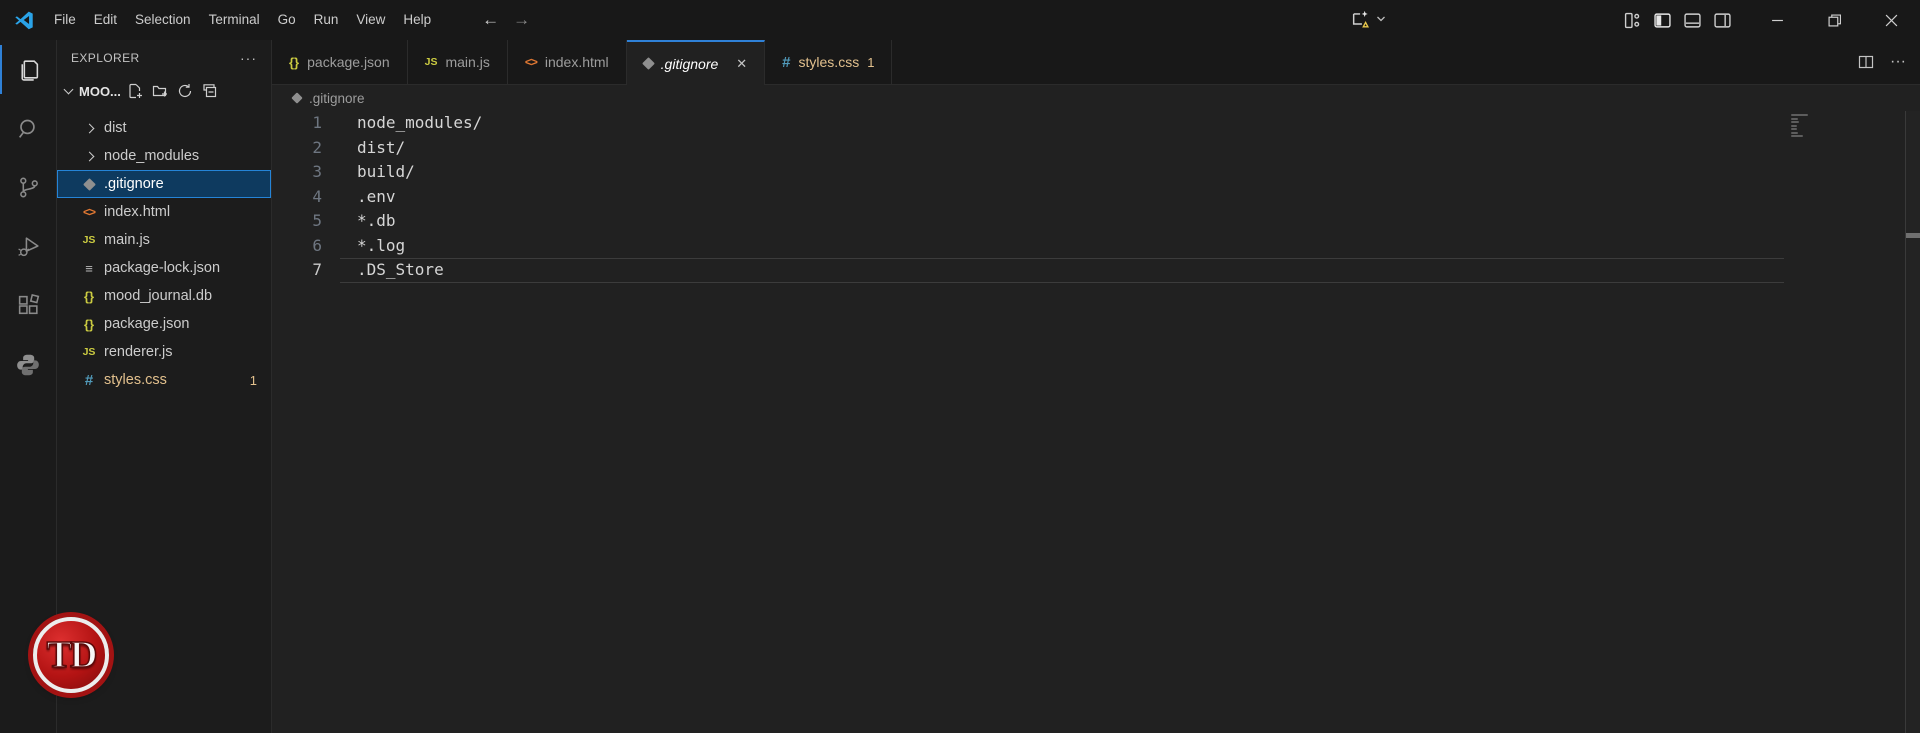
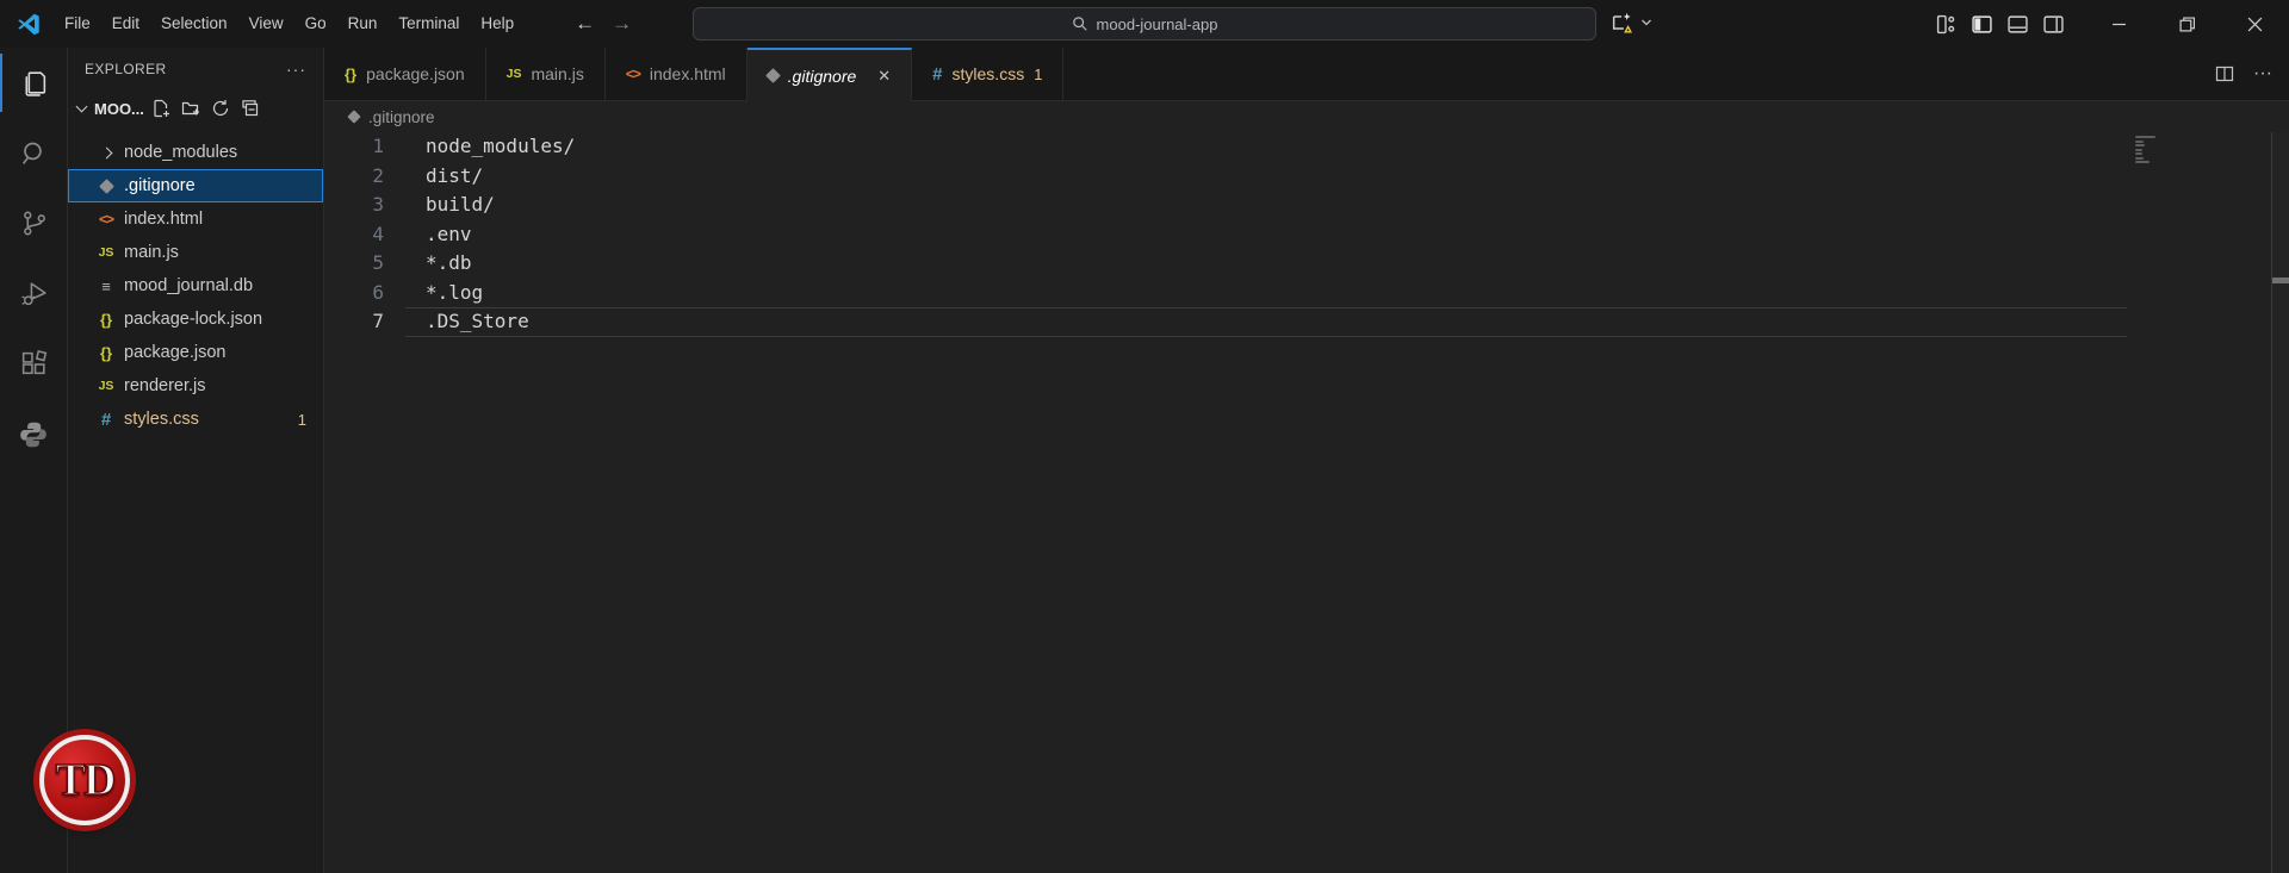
  File
  Edit
  Selection
- Terminal
+ View
  Go
  Run
- View
+ Terminal
  Help
  ←
  →
+ mood-journal-app
  EXPLORER
  ···
  MOO...
- dist
  node_modules
  .gitignore
  <>
  index.html
  JS
  main.js
  ≡
- package-lock.json
+ mood_journal.db
  {}
- mood_journal.db
+ package-lock.json
  {}
  package.json
  JS
  renderer.js
  #
  styles.css
  1
  {}
  package.json
  JS
  main.js
  <>
  index.html
  .gitignore
  ✕
  #
  styles.css
  1
  ···
  .gitignore
  1
  node_modules/
  2
  dist/
  3
  build/
  4
  .env
  5
  *.db
  6
  *.log
  7
  .DS_Store
  TD
